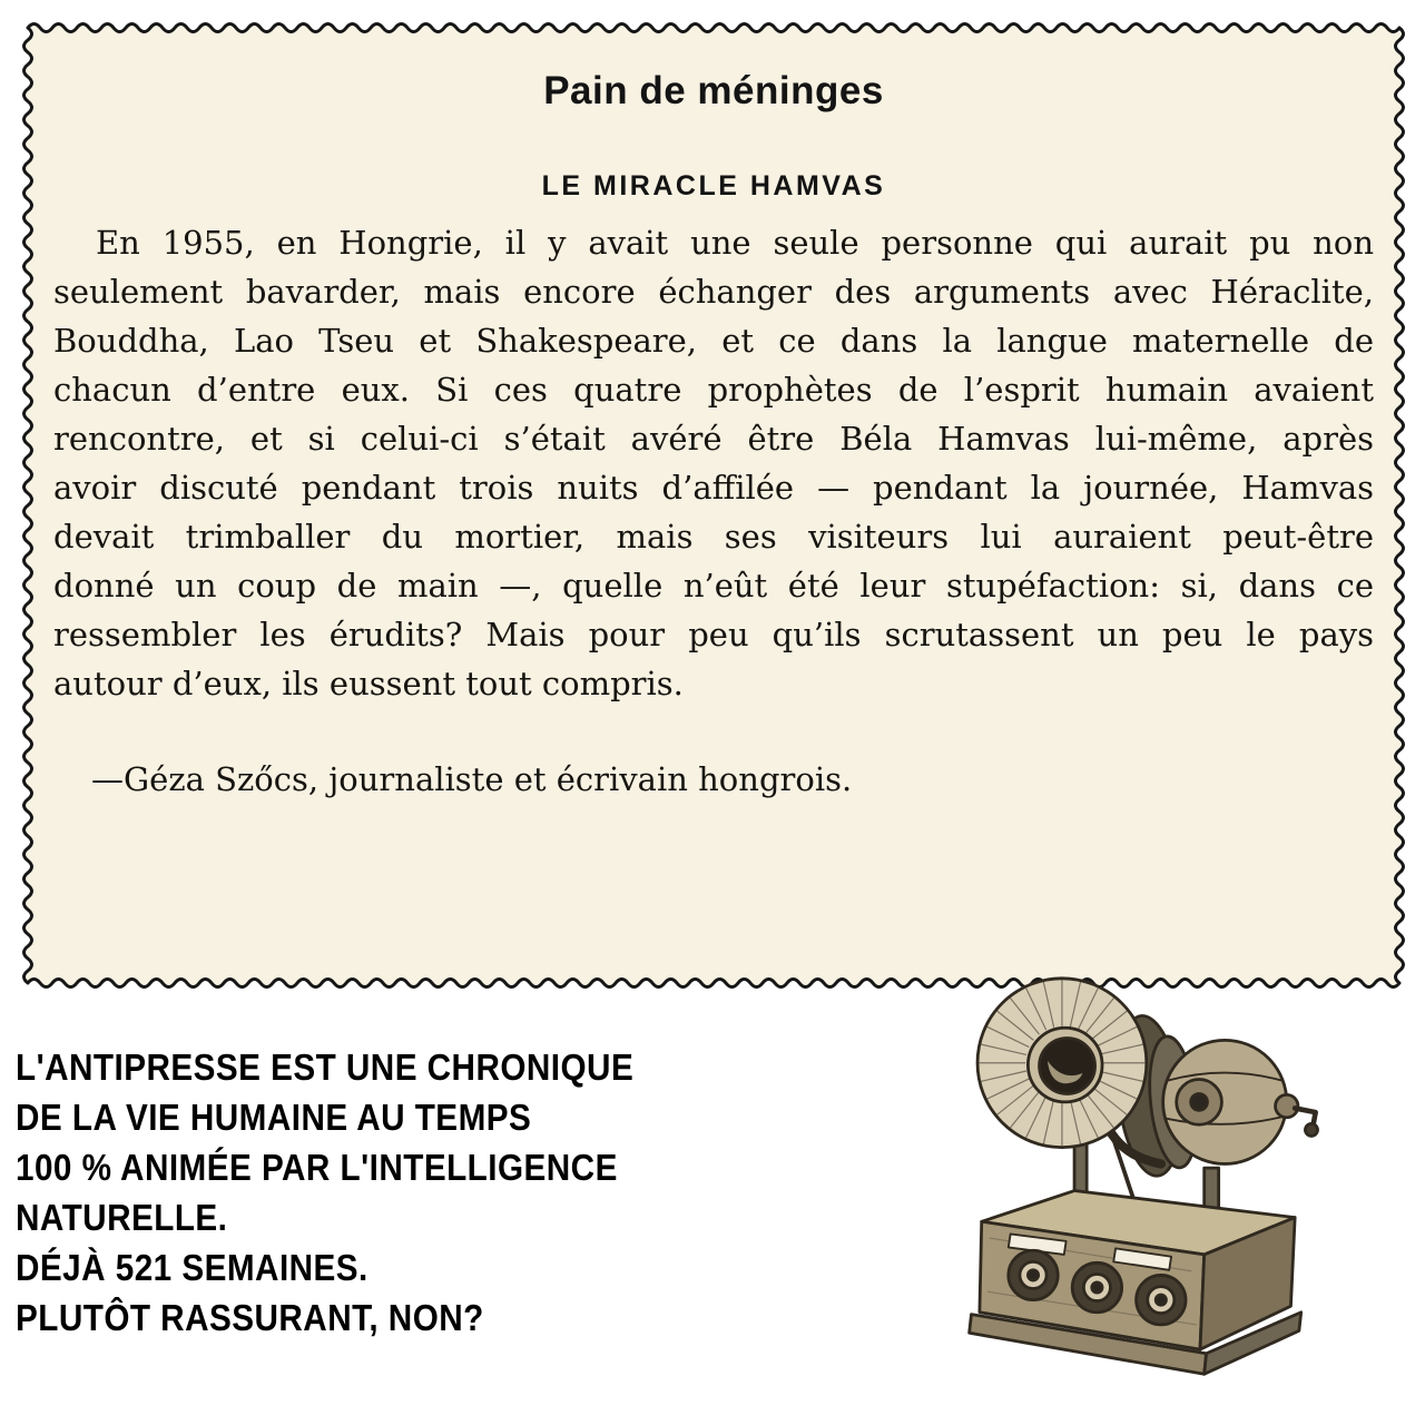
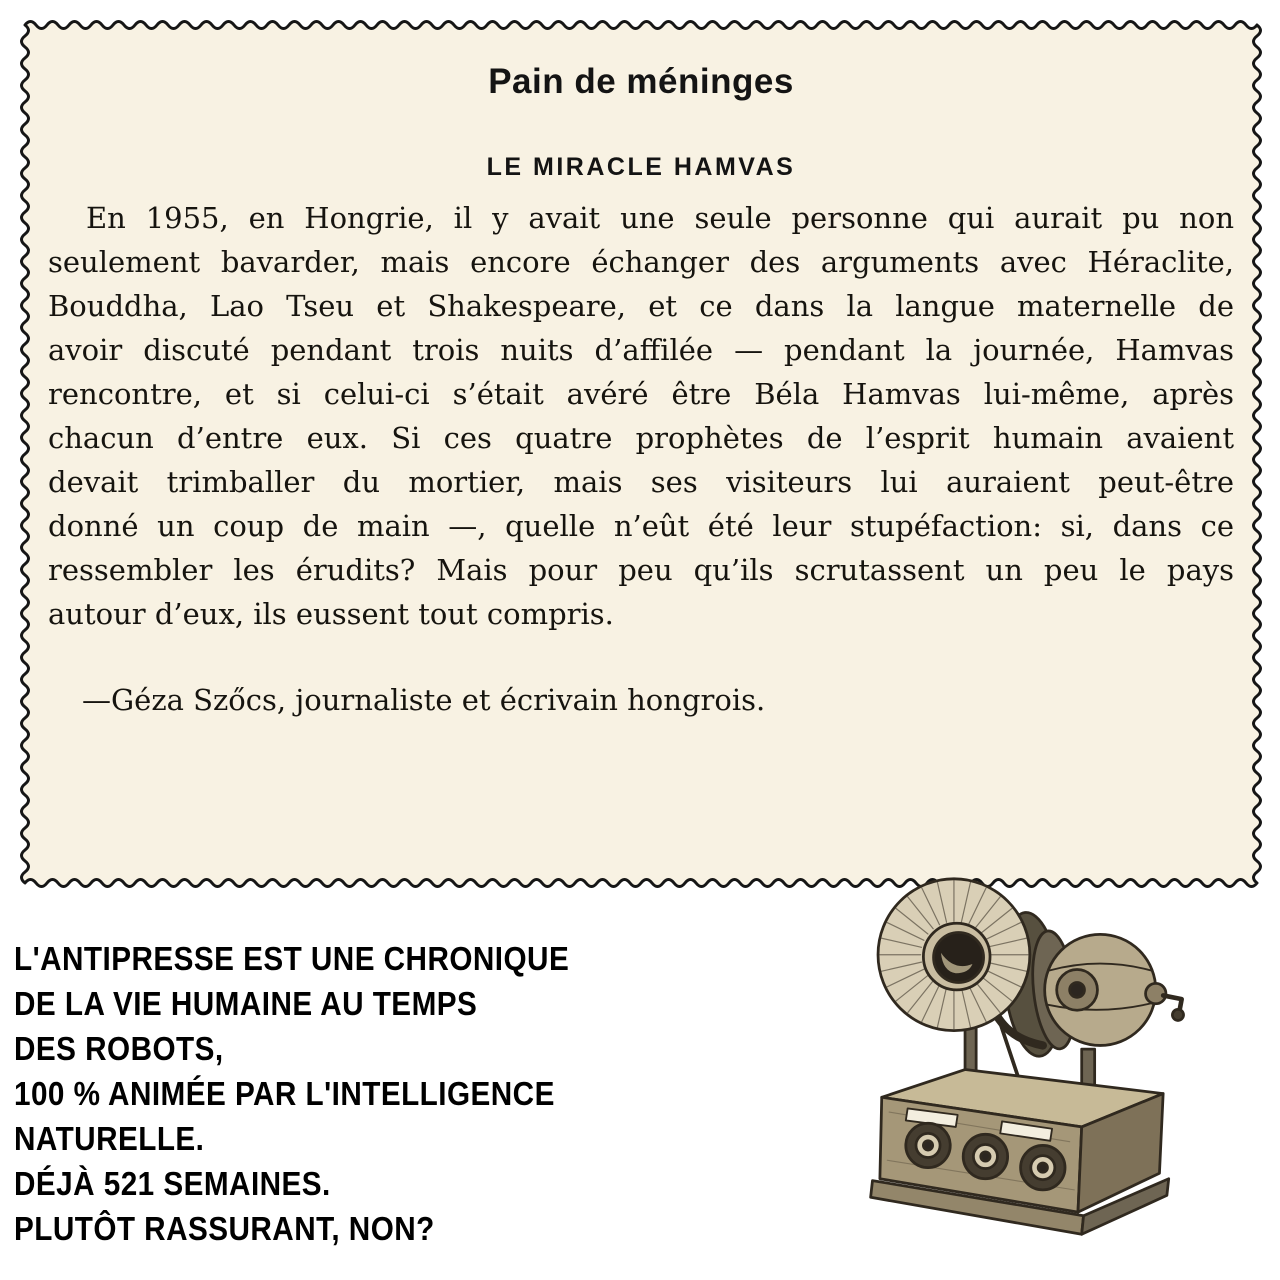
  Pain de méninges
  LE MIRACLE HAMVAS
  En 1955, en Hongrie, il y avait une seule personne qui aurait pu non
  seulement bavarder, mais encore échanger des arguments avec Héraclite,
  Bouddha, Lao Tseu et Shakespeare, et ce dans la langue maternelle de
- chacun d’entre eux. Si ces quatre prophètes de l’esprit humain avaient
+ avoir discuté pendant trois nuits d’affilée — pendant la journée, Hamvas
  rencontre, et si celui-ci s’était avéré être Béla Hamvas lui-même, après
- avoir discuté pendant trois nuits d’affilée — pendant la journée, Hamvas
+ chacun d’entre eux. Si ces quatre prophètes de l’esprit humain avaient
  devait trimballer du mortier, mais ses visiteurs lui auraient peut-être
  donné un coup de main —, quelle n’eût été leur stupéfaction: si, dans ce
  ressembler les érudits? Mais pour peu qu’ils scrutassent un peu le pays
  autour d’eux, ils eussent tout compris.
  —Géza Szőcs, journaliste et écrivain hongrois.
  L'ANTIPRESSE EST UNE CHRONIQUE
  DE LA VIE HUMAINE AU TEMPS
+ DES ROBOTS,
  100 % ANIMÉE PAR L'INTELLIGENCE
  NATURELLE.
  DÉJÀ 521 SEMAINES.
  PLUTÔT RASSURANT, NON?
